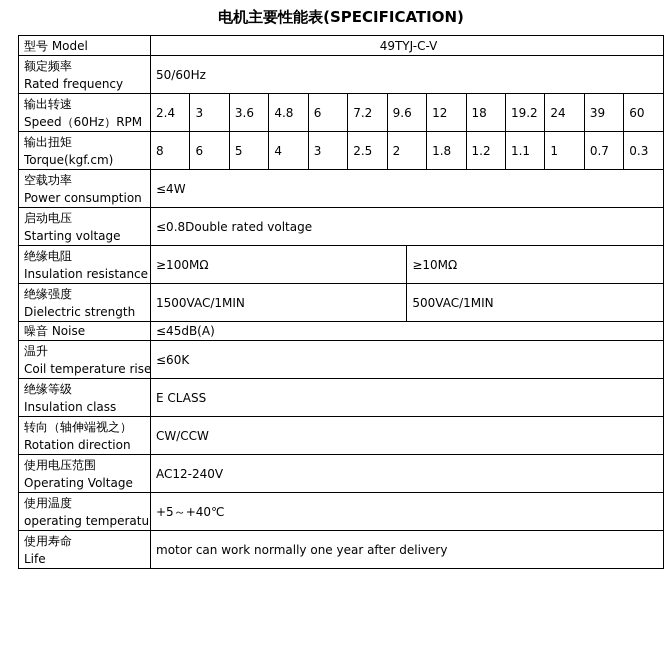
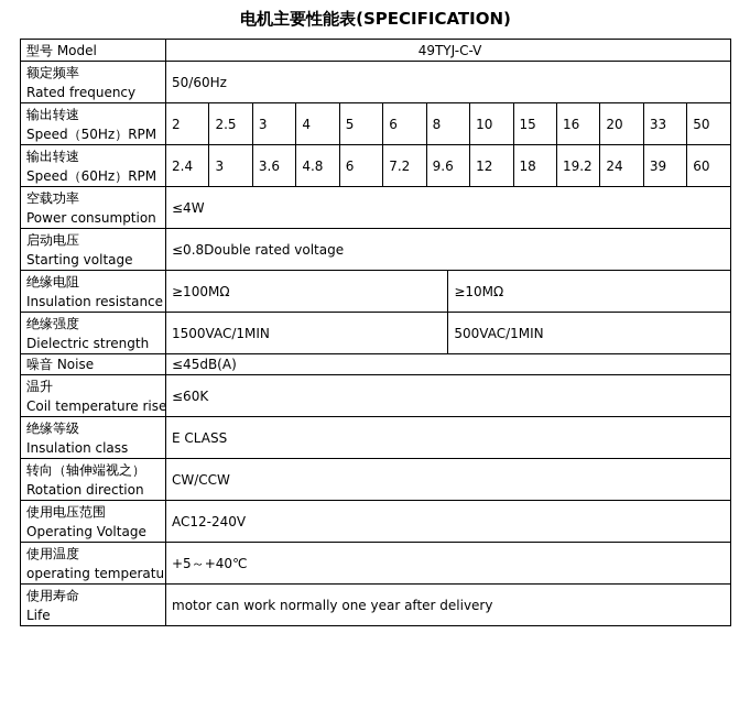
  电机主要性能表(SPECIFICATION)
  型号 Model	49TYJ-C-V
  额定频率 Rated frequency	50/60Hz
+ 输出转速 Speed（50Hz）RPM	2	2.5	3	4	5	6	8	10	15	16	20	33	50
  输出转速 Speed（60Hz）RPM	2.4	3	3.6	4.8	6	7.2	9.6	12	18	19.2	24	39	60
- 输出扭矩 Torque(kgf.cm)	8	6	5	4	3	2.5	2	1.8	1.2	1.1	1	0.7	0.3
  空载功率 Power consumption	≤4W
  启动电压 Starting voltage	≤0.8Double rated voltage
  绝缘电阻 Insulation resistance	≥100MΩ	≥10MΩ
  绝缘强度 Dielectric strength	1500VAC/1MIN	500VAC/1MIN
  噪音 Noise	≤45dB(A)
  温升 Coil temperature rise	≤60K
  绝缘等级 Insulation class	E CLASS
  转向（轴伸端视之） Rotation direction	CW/CCW
  使用电压范围 Operating Voltage	AC12-240V
  使用温度 operating temperatu	+5～+40℃
  使用寿命 Life	motor can work normally one year after delivery
